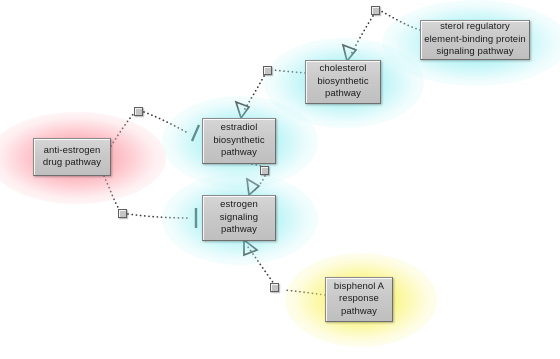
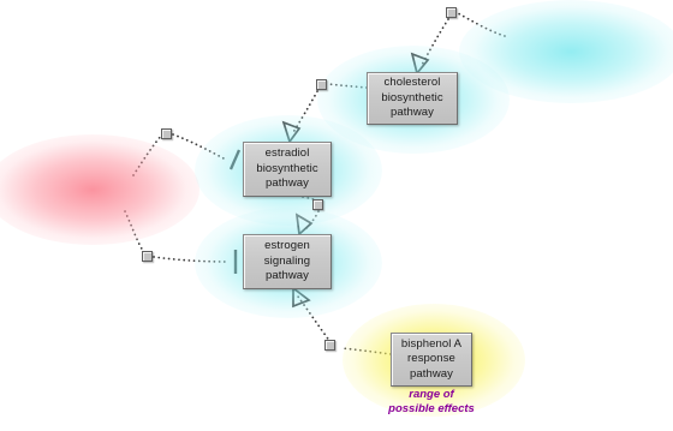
- anti-estrogen
- drug pathway
  estradiol
  biosynthetic
  pathway
  estrogen
  signaling
  pathway
  cholesterol
  biosynthetic
  pathway
- sterol regulatory
- element-binding protein
- signaling pathway
  bisphenol A
  response
  pathway
+ range of
+ possible effects
